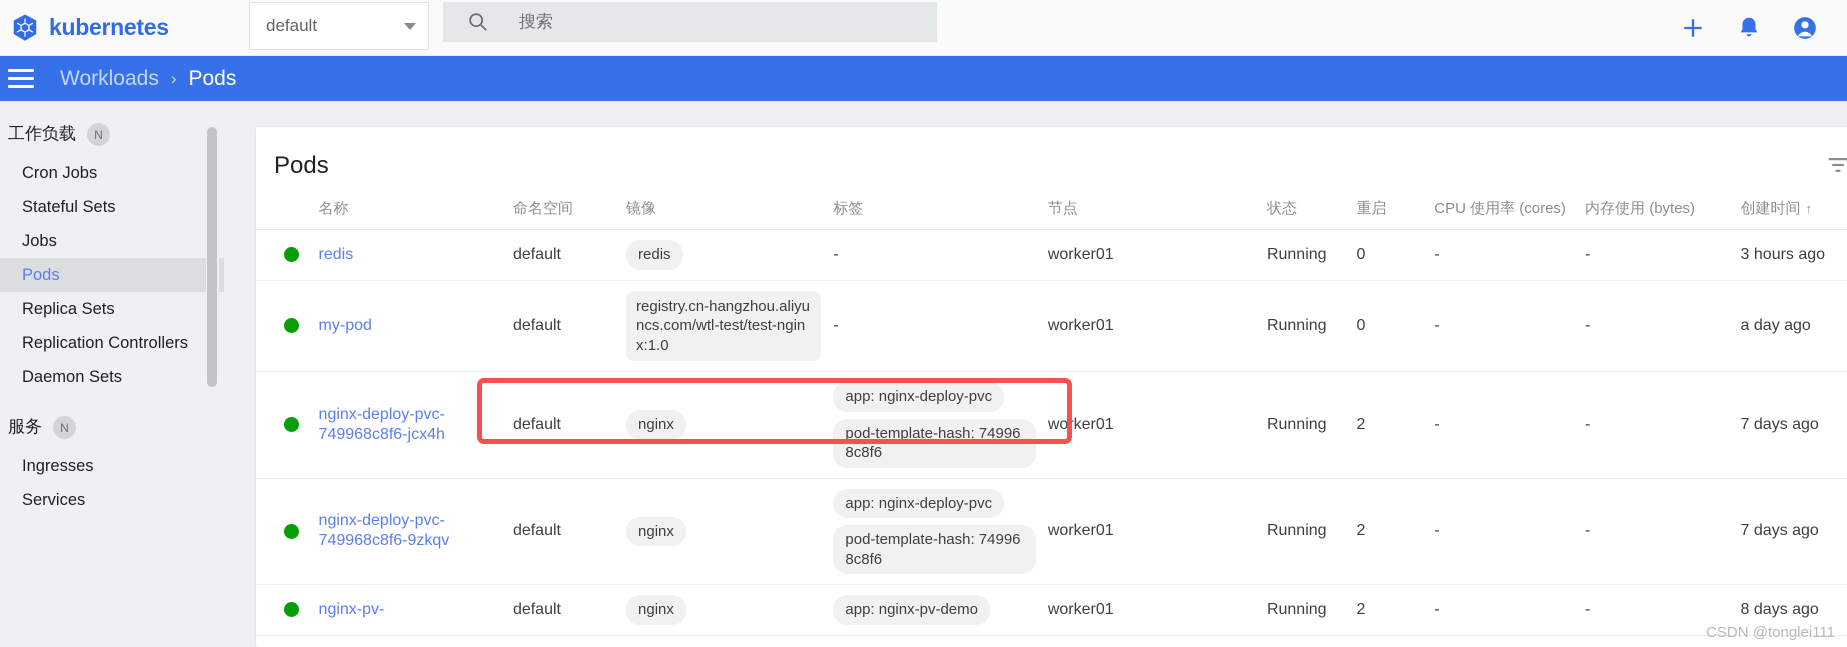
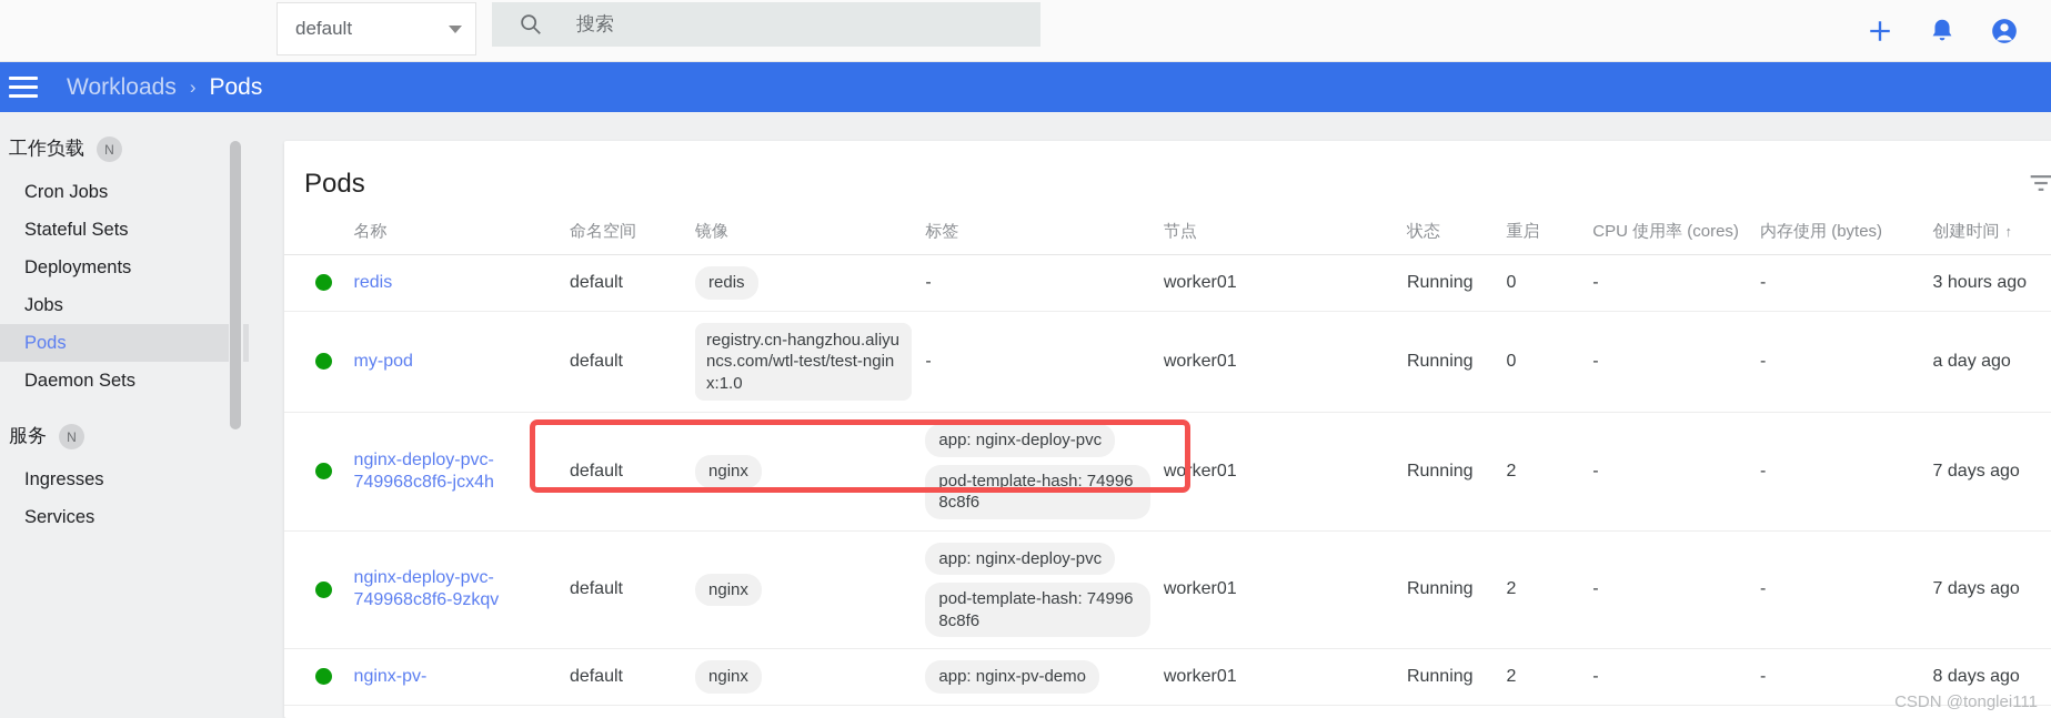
- kubernetes
  default
  搜索
  Workloads
  ›
  Pods
  工作负载
  N
  Cron Jobs
  Stateful Sets
+ Deployments
  Jobs
  Pods
- Replica Sets
- Replication Controllers
  Daemon Sets
  服务
  N
  Ingresses
  Services
  Pods
  	名称	命名空间	镜像	标签	节点	状态	重启	CPU 使用率 (cores)	内存使用 (bytes)	创建时间 ↑
  	redis	default	redis	-	worker01	Running	0	-	-	3 hours ago
  	my-pod	default	registry.cn-hangzhou.aliyuncs.com/wtl-test/test-nginx:1.0	-	worker01	Running	0	-	-	a day ago
  	nginx-deploy-pvc-749968c8f6-jcx4h	default	nginx	app: nginx-deploy-pvcpod-template-hash: 749968c8f6	worker01	Running	2	-	-	7 days ago
  	nginx-deploy-pvc-749968c8f6-9zkqv	default	nginx	app: nginx-deploy-pvcpod-template-hash: 749968c8f6	worker01	Running	2	-	-	7 days ago
  	nginx-pv-	default	nginx	app: nginx-pv-demo	worker01	Running	2	-	-	8 days ago
  CSDN @tonglei111
